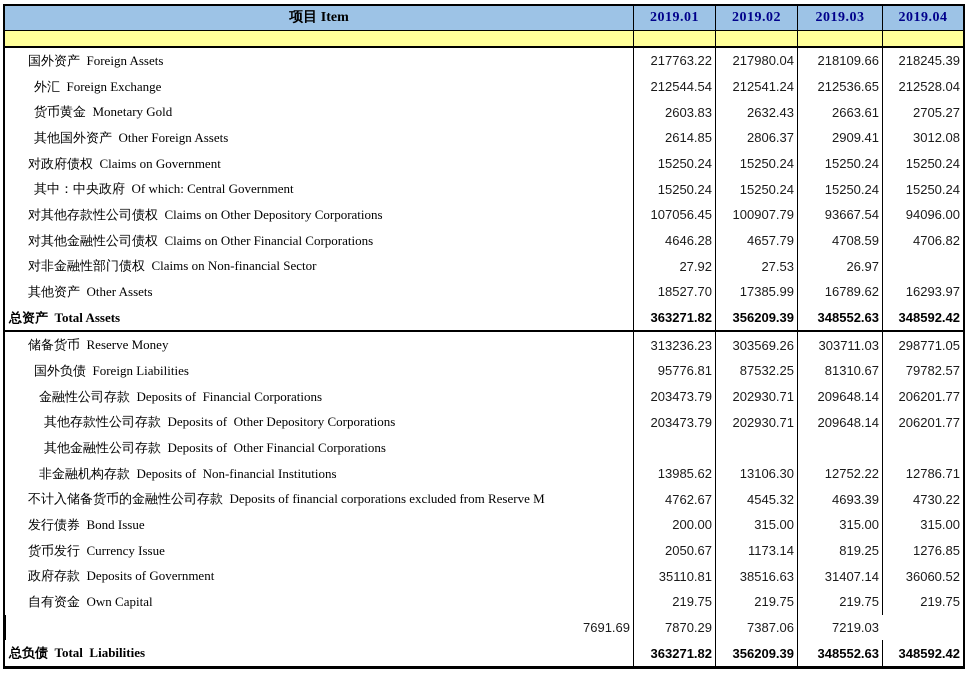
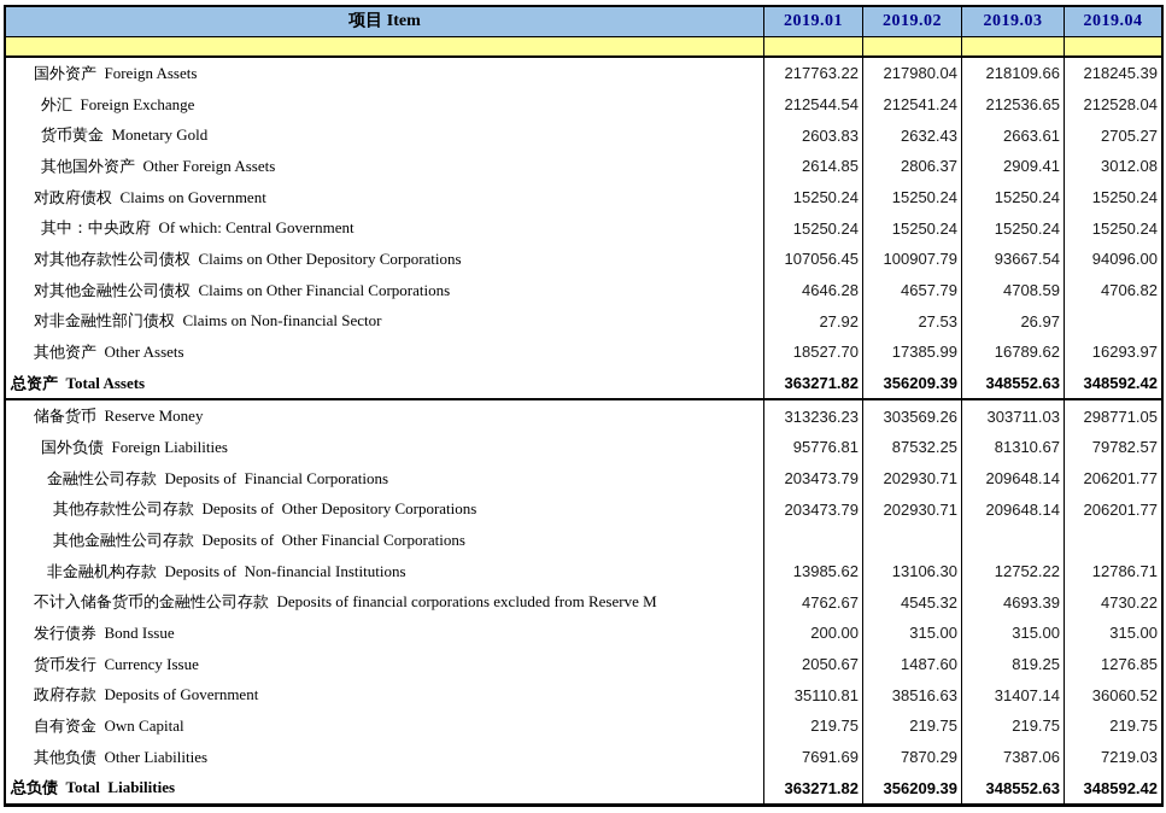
  项目 Item
  2019.01
  2019.02
  2019.03
  2019.04
  国外资产 Foreign Assets
  217763.22
  217980.04
  218109.66
  218245.39
  外汇 Foreign Exchange
  212544.54
  212541.24
  212536.65
  212528.04
  货币黄金 Monetary Gold
  2603.83
  2632.43
  2663.61
  2705.27
  其他国外资产 Other Foreign Assets
  2614.85
  2806.37
  2909.41
  3012.08
  对政府债权 Claims on Government
  15250.24
  15250.24
  15250.24
  15250.24
  其中：中央政府 Of which: Central Government
  15250.24
  15250.24
  15250.24
  15250.24
  对其他存款性公司债权 Claims on Other Depository Corporations
  107056.45
  100907.79
  93667.54
  94096.00
  对其他金融性公司债权 Claims on Other Financial Corporations
  4646.28
  4657.79
  4708.59
  4706.82
  对非金融性部门债权 Claims on Non-financial Sector
  27.92
  27.53
  26.97
  其他资产 Other Assets
  18527.70
  17385.99
  16789.62
  16293.97
  总资产 Total Assets
  363271.82
  356209.39
  348552.63
  348592.42
  储备货币 Reserve Money
  313236.23
  303569.26
  303711.03
  298771.05
  国外负债 Foreign Liabilities
  95776.81
  87532.25
  81310.67
  79782.57
  金融性公司存款 Deposits of Financial Corporations
  203473.79
  202930.71
  209648.14
  206201.77
  其他存款性公司存款 Deposits of Other Depository Corporations
  203473.79
  202930.71
  209648.14
  206201.77
  其他金融性公司存款 Deposits of Other Financial Corporations
  非金融机构存款 Deposits of Non-financial Institutions
  13985.62
  13106.30
  12752.22
  12786.71
  不计入储备货币的金融性公司存款 Deposits of financial corporations excluded from Reserve M
  4762.67
  4545.32
  4693.39
  4730.22
  发行债券 Bond Issue
  200.00
  315.00
  315.00
  315.00
  货币发行 Currency Issue
  2050.67
- 1173.14
+ 1487.60
  819.25
  1276.85
  政府存款 Deposits of Government
  35110.81
  38516.63
  31407.14
  36060.52
  自有资金 Own Capital
  219.75
  219.75
  219.75
  219.75
+ 其他负债 Other Liabilities
  7691.69
  7870.29
  7387.06
  7219.03
  总负债 Total Liabilities
  363271.82
  356209.39
  348552.63
  348592.42
